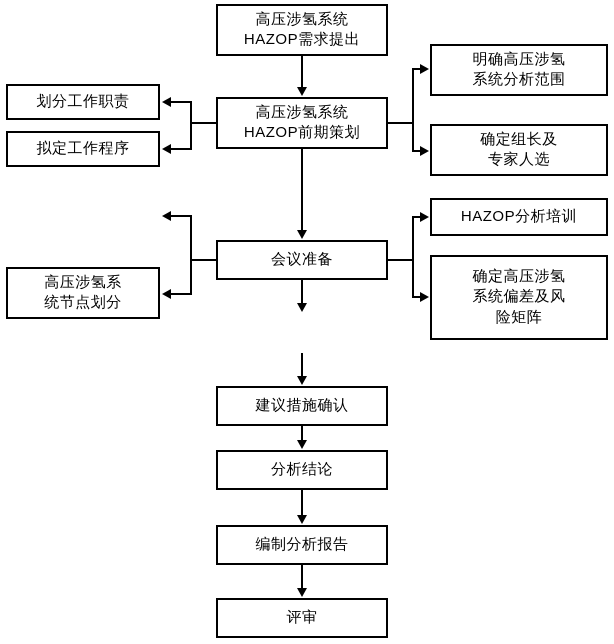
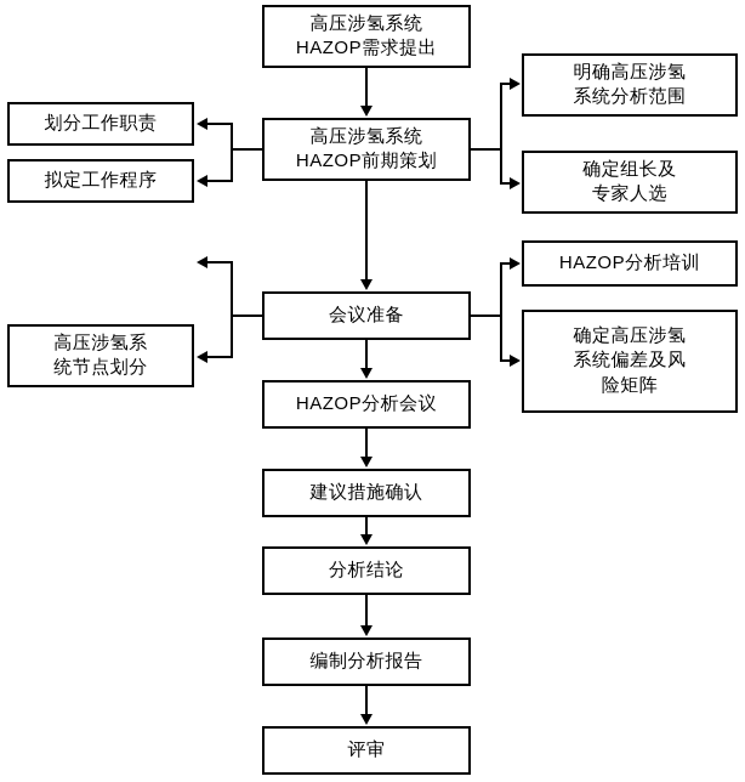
  高压涉氢系统
  HAZOP需求提出
  高压涉氢系统
  HAZOP前期策划
  划分工作职责
  拟定工作程序
  明确高压涉氢
  系统分析范围
  确定组长及
  专家人选
  会议准备
  高压涉氢系
  统节点划分
  HAZOP分析培训
  确定高压涉氢
  系统偏差及风
  险矩阵
+ HAZOP分析会议
  建议措施确认
  分析结论
  编制分析报告
  评审
